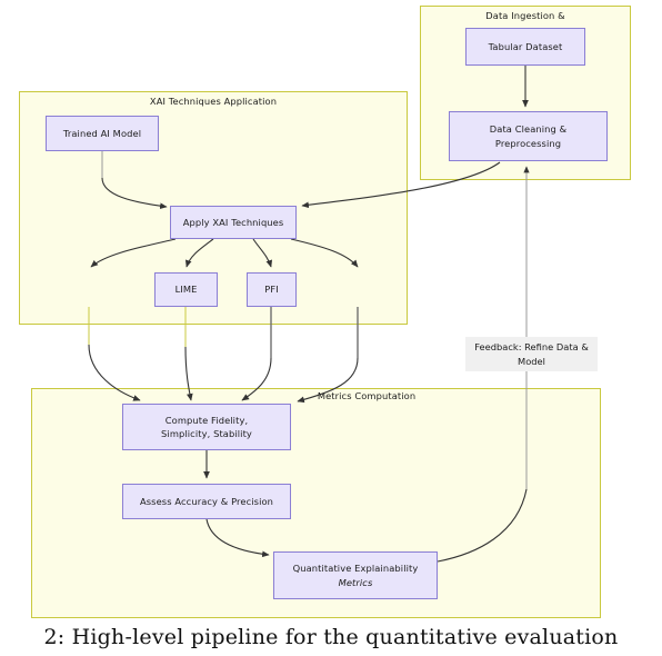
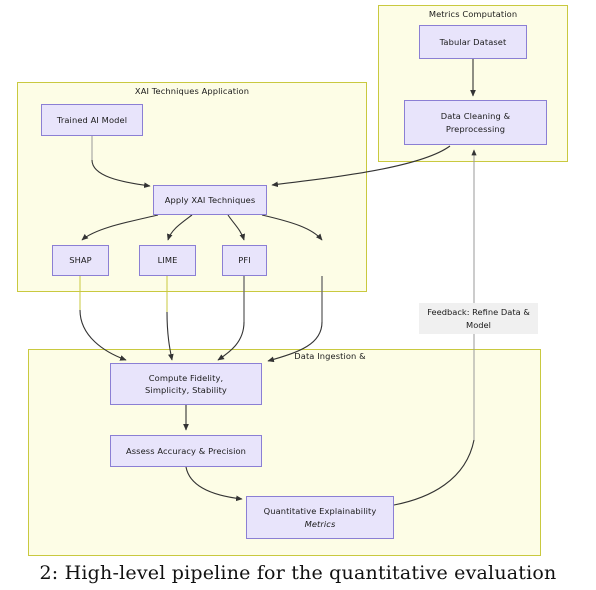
- Data Ingestion &
+ Metrics Computation
  XAI Techniques Application
- Metrics Computation
+ Data Ingestion &
  Tabular Dataset
  Data Cleaning &
  Preprocessing
  Trained AI Model
  Apply XAI Techniques
+ SHAP
  LIME
  PFI
  Compute Fidelity,
  Simplicity, Stability
  Assess Accuracy & Precision
  Quantitative Explainability
  Metrics
  Feedback: Refine Data &
  Model
  2: High-level pipeline for the quantitative evaluation
